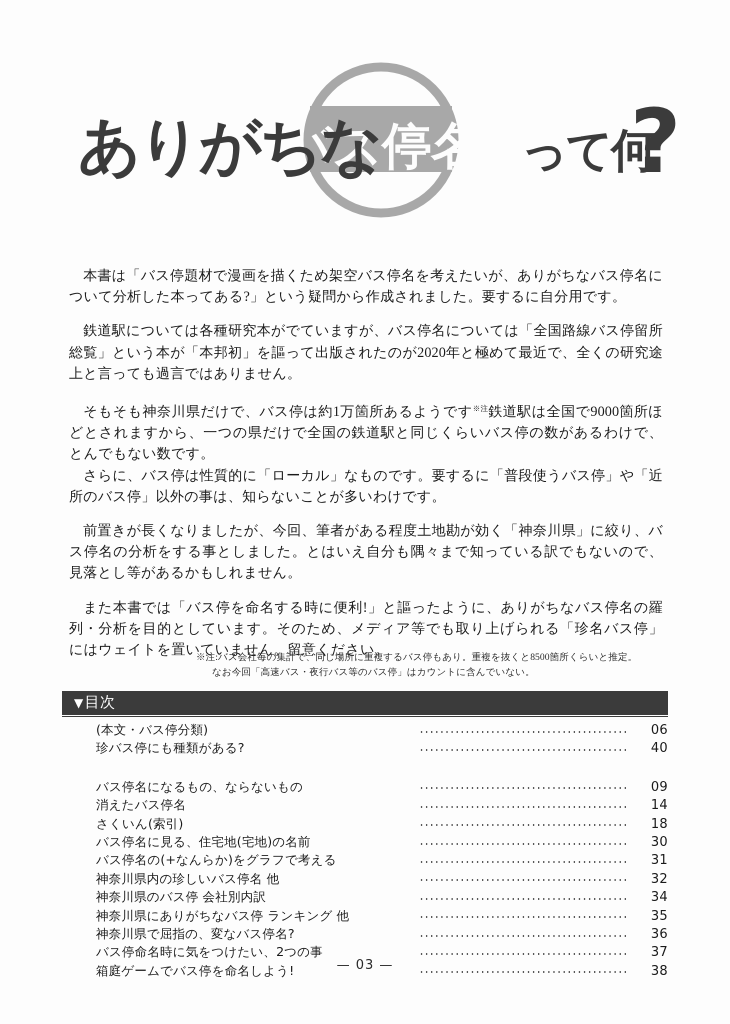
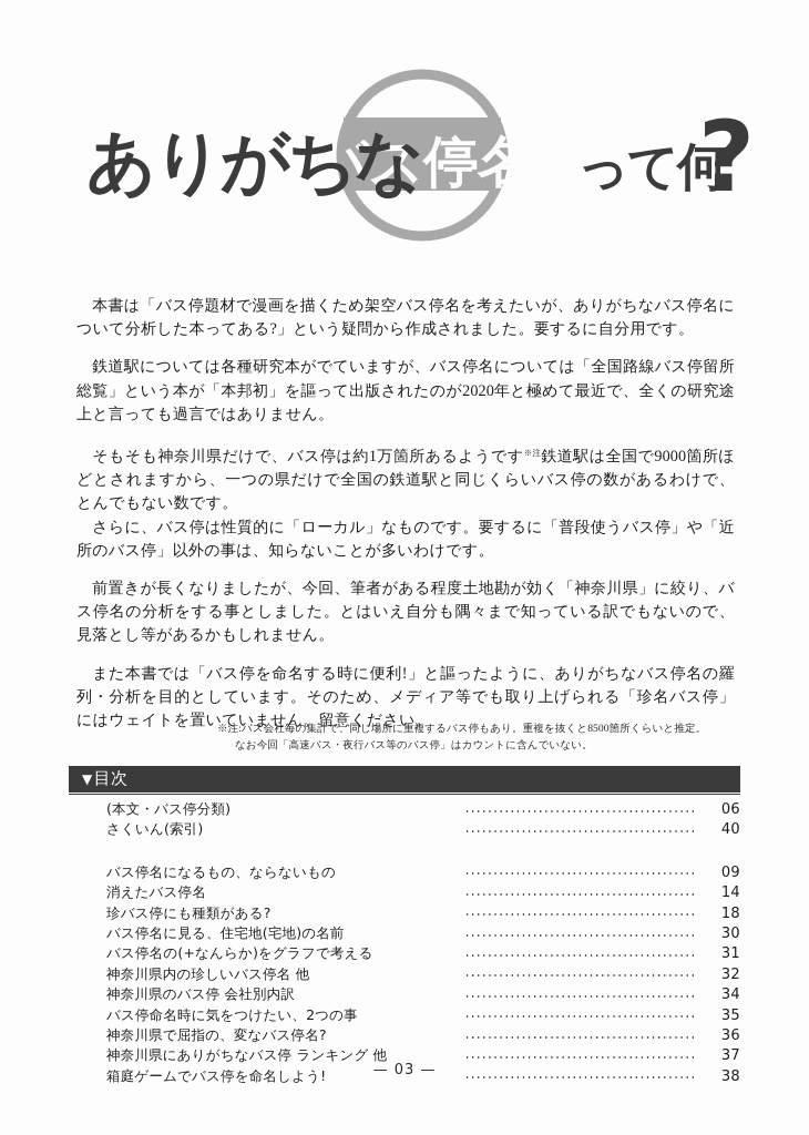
  ありがちな
  って何
  ?
  本書は「バス停題材で漫画を描くため架空バス停名を考えたいが、ありがちなバス停名について分析した本ってある?」という疑問から作成されました。要するに自分用です。
  鉄道駅については各種研究本がでていますが、バス停名については「全国路線バス停留所総覧」という本が「本邦初」を謳って出版されたのが2020年と極めて最近で、全くの研究途上と言っても過言ではありません。
  そもそも神奈川県だけで、バス停は約1万箇所あるようです※注鉄道駅は全国で9000箇所ほどとされますから、一つの県だけで全国の鉄道駅と同じくらいバス停の数があるわけで、とんでもない数です。
  さらに、バス停は性質的に「ローカル」なものです。要するに「普段使うバス停」や「近所のバス停」以外の事は、知らないことが多いわけです。
  前置きが長くなりましたが、今回、筆者がある程度土地勘が効く「神奈川県」に絞り、バス停名の分析をする事としました。とはいえ自分も隅々まで知っている訳でもないので、見落とし等があるかもしれません。
  また本書では「バス停を命名する時に便利!」と謳ったように、ありがちなバス停名の羅列・分析を目的としています。そのため、メディア等でも取り上げられる「珍名バス停」にはウェイトを置いていません。留意ください。
  ※注:バス会社毎の集計で、同じ場所に重複するバス停もあり。重複を抜くと8500箇所くらいと推定。
  なお今回「高速バス・夜行バス等のバス停」はカウントに含んでいない。
  ▼
  目次
  (本文・バス停分類)
  06
- 珍バス停にも種類がある?
+ さくいん(索引)
  40
  バス停名になるもの、ならないもの
  09
  消えたバス停名
  14
- さくいん(索引)
+ 珍バス停にも種類がある?
  18
  バス停名に見る、住宅地(宅地)の名前
  30
  バス停名の(+なんらか)をグラフで考える
  31
  神奈川県内の珍しいバス停名 他
  32
  神奈川県のバス停 会社別内訳
  34
- 神奈川県にありがちなバス停 ランキング 他
+ バス停命名時に気をつけたい、2つの事
  35
  神奈川県で屈指の、変なバス停名?
  36
- バス停命名時に気をつけたい、2つの事
+ 神奈川県にありがちなバス停 ランキング 他
  37
  箱庭ゲームでバス停を命名しよう!
  38
  — 03 —
